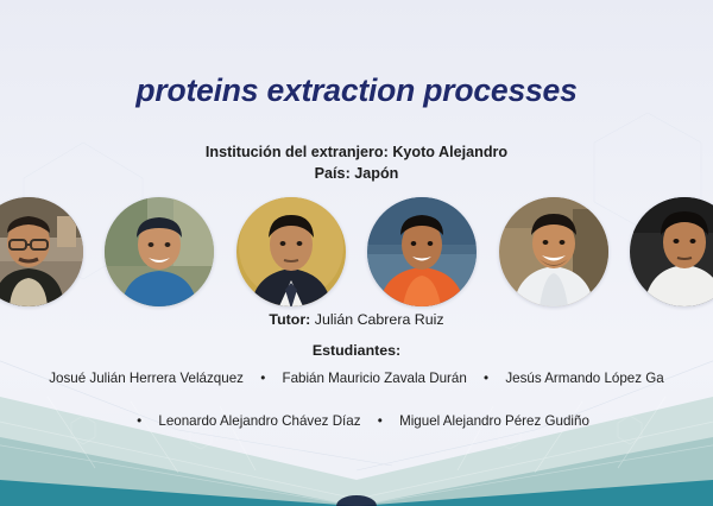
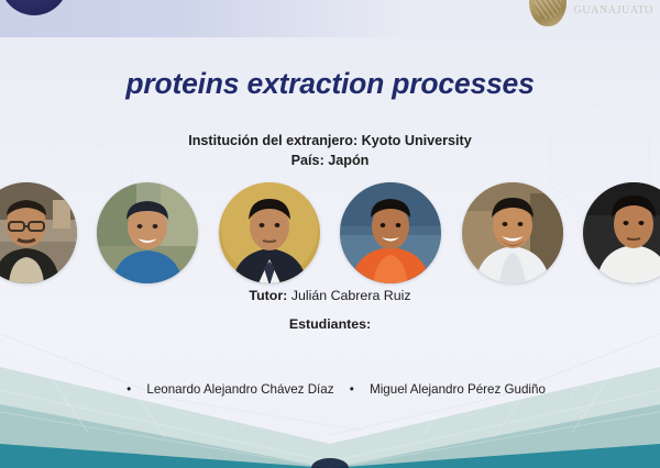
+ GUANAJUATO
  proteins extraction processes
- Institución del extranjero: Kyoto Alejandro
+ Institución del extranjero: Kyoto University
  País: Japón
  Tutor: Julián Cabrera Ruiz
  Estudiantes:
- Josué Julián Herrera Velázquez • Fabián Mauricio Zavala Durán • Jesús Armando López Ga
  • Leonardo Alejandro Chávez Díaz • Miguel Alejandro Pérez Gudiño
